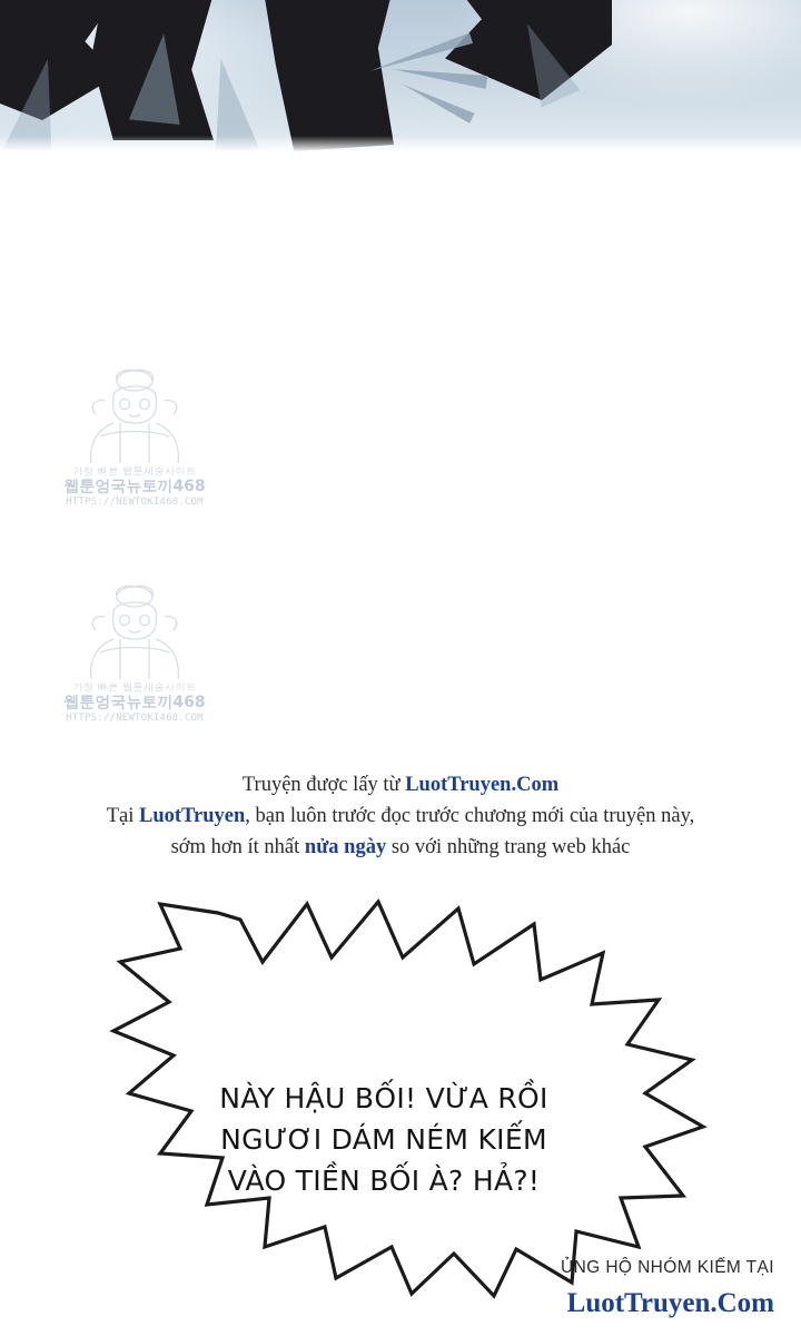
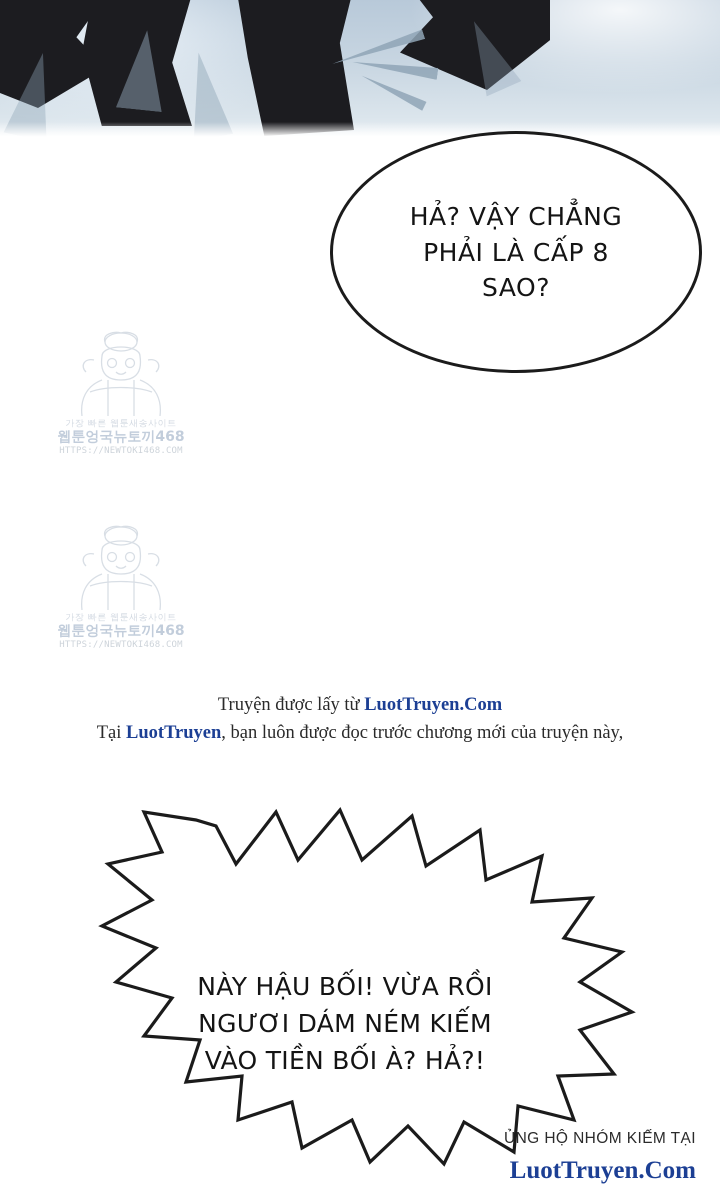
+ HẢ? VẬY CHẲNG
+ PHẢI LÀ CẤP 8
+ SAO?
  가장 빠른 웹툰새송사이트
  웹툰엉국뉴토끼468
  HTTPS://NEWTOKI468.COM
  가장 빠른 웹툰새송사이트
  웹툰엉국뉴토끼468
  HTTPS://NEWTOKI468.COM
  Truyện được lấy từ LuotTruyen.Com
- Tại LuotTruyen, bạn luôn trước đọc trước chương mới của truyện này,
+ Tại LuotTruyen, bạn luôn được đọc trước chương mới của truyện này,
- sớm hơn ít nhất nửa ngày so với những trang web khác
  NÀY HẬU BỐI! VỪA RỒI
  NGƯƠI DÁM NÉM KIẾM
  VÀO TIỀN BỐI À? HẢ?!
  ỦNG HỘ NHÓM KIẾM TẠI
  LuotTruyen.Com
